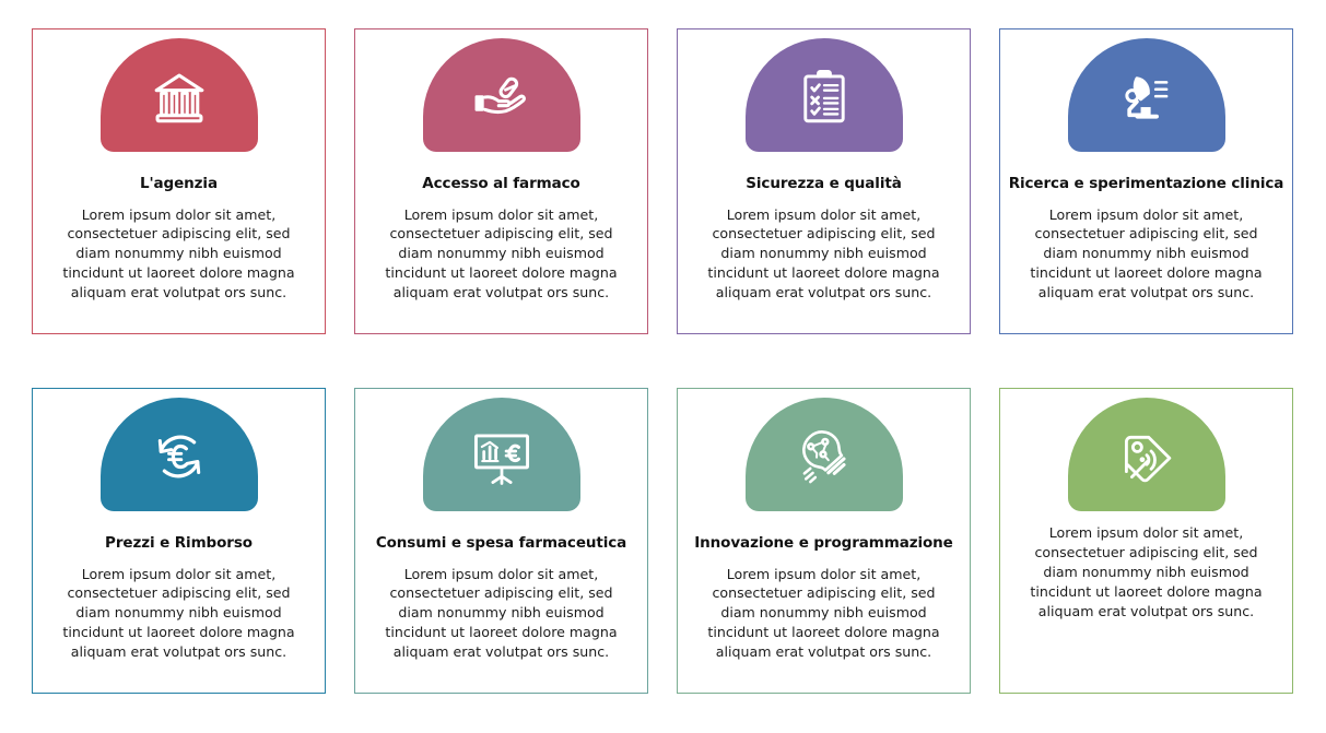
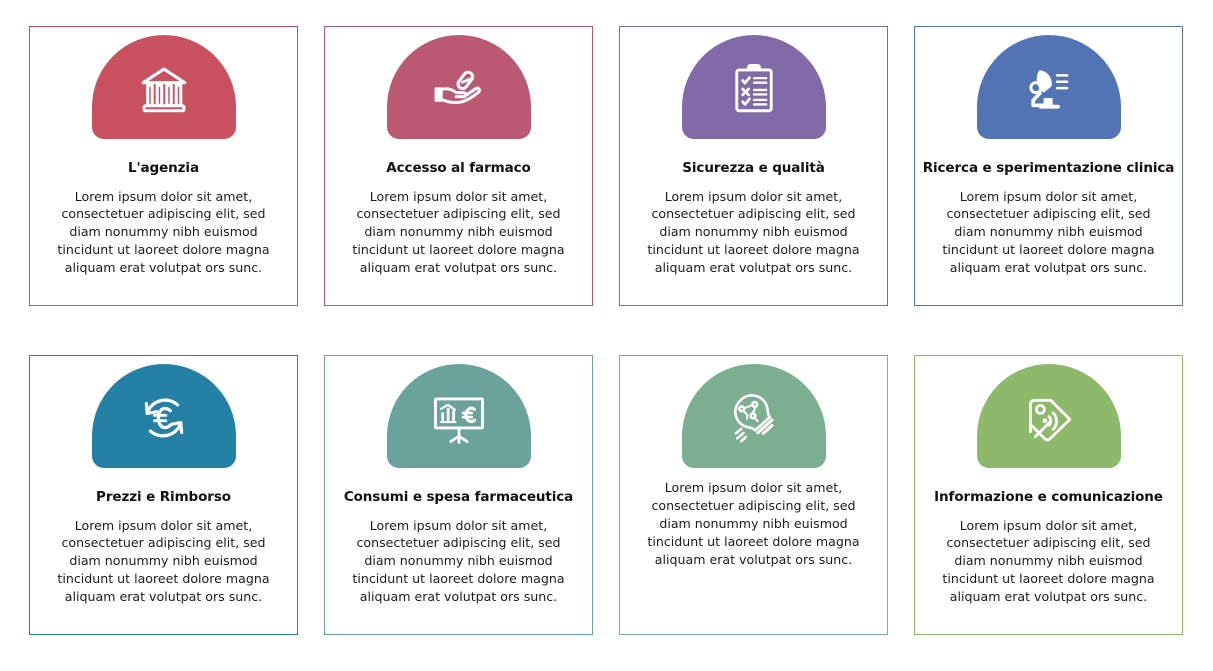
  L'agenzia
  Lorem ipsum dolor sit amet, consectetuer adipiscing elit, sed diam nonummy nibh euismod tincidunt ut laoreet dolore magna aliquam erat volutpat ors sunc.
  Accesso al farmaco
  Lorem ipsum dolor sit amet, consectetuer adipiscing elit, sed diam nonummy nibh euismod tincidunt ut laoreet dolore magna aliquam erat volutpat ors sunc.
  Sicurezza e qualità
  Lorem ipsum dolor sit amet, consectetuer adipiscing elit, sed diam nonummy nibh euismod tincidunt ut laoreet dolore magna aliquam erat volutpat ors sunc.
  Ricerca e sperimentazione clinica
  Lorem ipsum dolor sit amet, consectetuer adipiscing elit, sed diam nonummy nibh euismod tincidunt ut laoreet dolore magna aliquam erat volutpat ors sunc.
  Prezzi e Rimborso
  Lorem ipsum dolor sit amet, consectetuer adipiscing elit, sed diam nonummy nibh euismod tincidunt ut laoreet dolore magna aliquam erat volutpat ors sunc.
  Consumi e spesa farmaceutica
  Lorem ipsum dolor sit amet, consectetuer adipiscing elit, sed diam nonummy nibh euismod tincidunt ut laoreet dolore magna aliquam erat volutpat ors sunc.
- Innovazione e programmazione
  Lorem ipsum dolor sit amet, consectetuer adipiscing elit, sed diam nonummy nibh euismod tincidunt ut laoreet dolore magna aliquam erat volutpat ors sunc.
+ Informazione e comunicazione
  Lorem ipsum dolor sit amet, consectetuer adipiscing elit, sed diam nonummy nibh euismod tincidunt ut laoreet dolore magna aliquam erat volutpat ors sunc.
